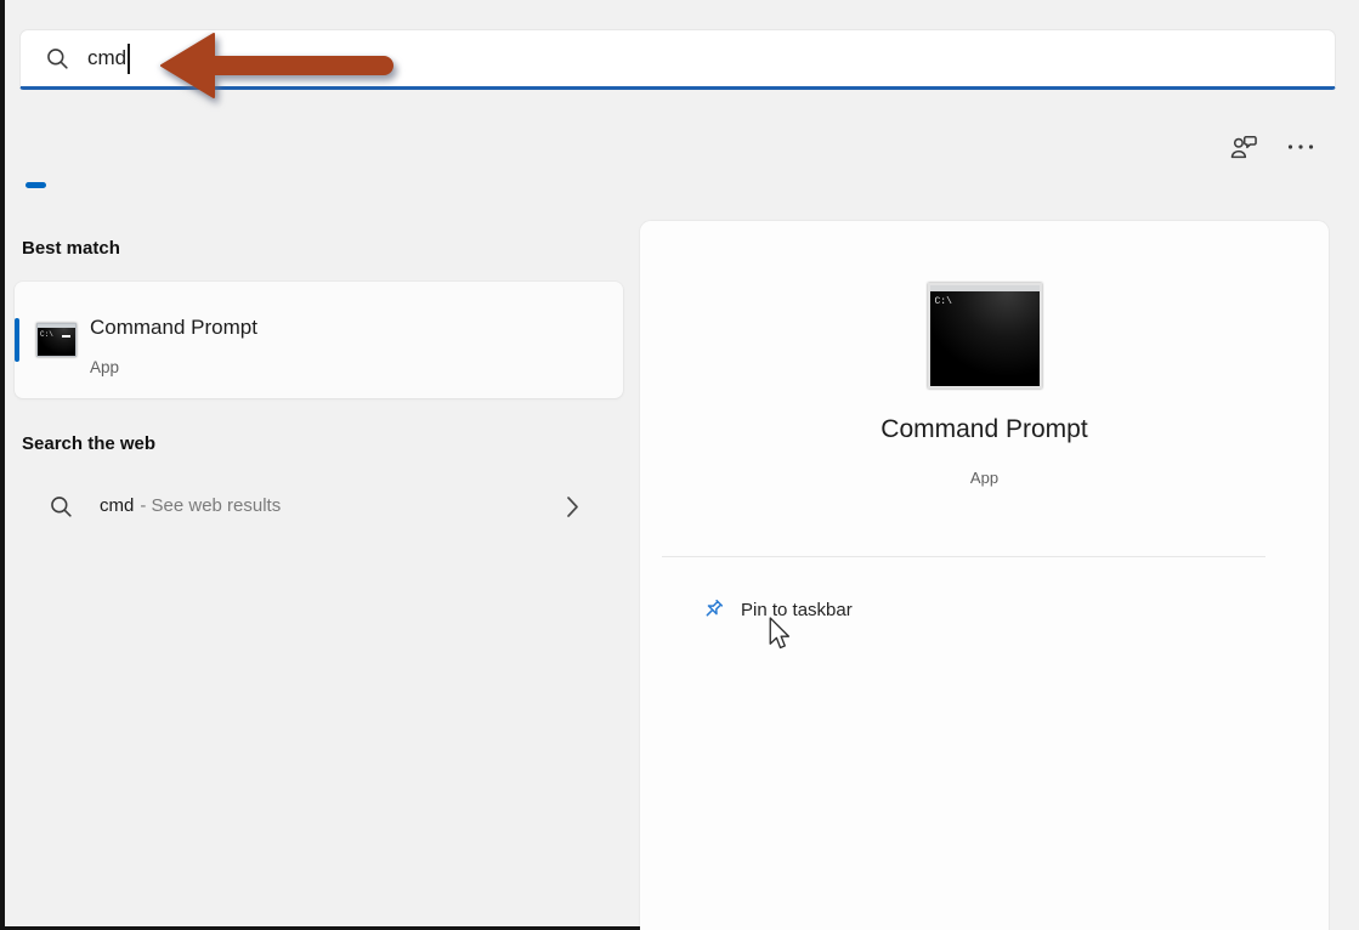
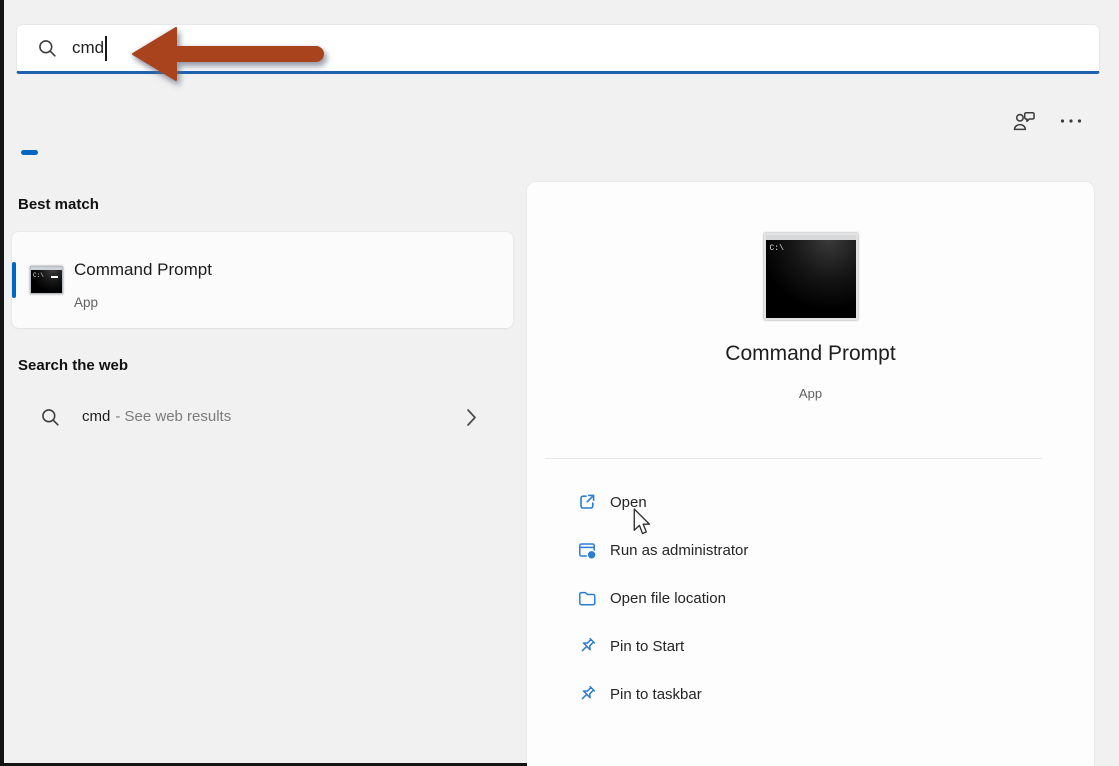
  cmd
  Best match
  Command Prompt
  App
  Search the web
  cmd
  - See web results
  C:\
  Command Prompt
  App
+ Open
+ Run as administrator
+ Open file location
+ Pin to Start
  Pin to taskbar
